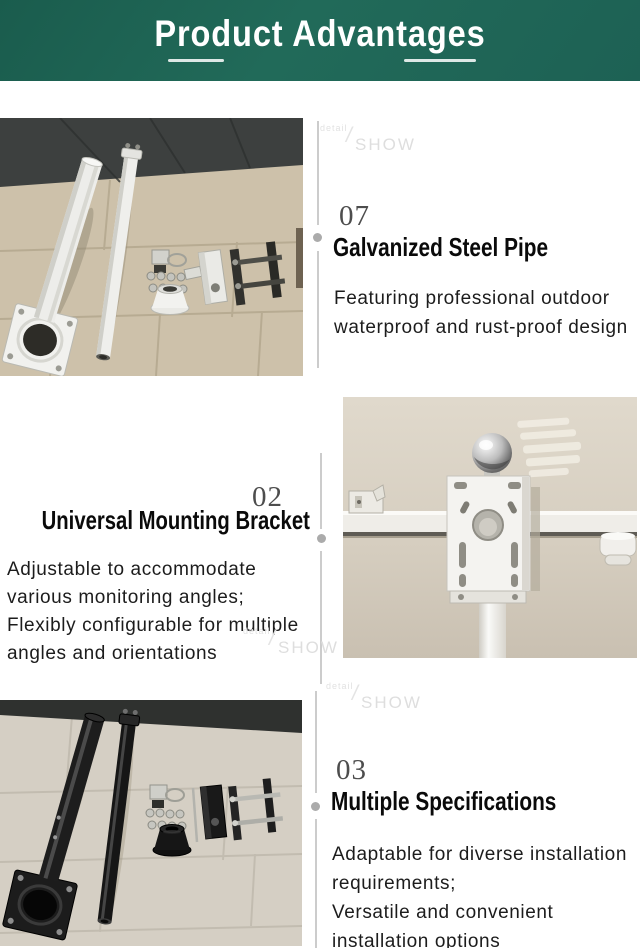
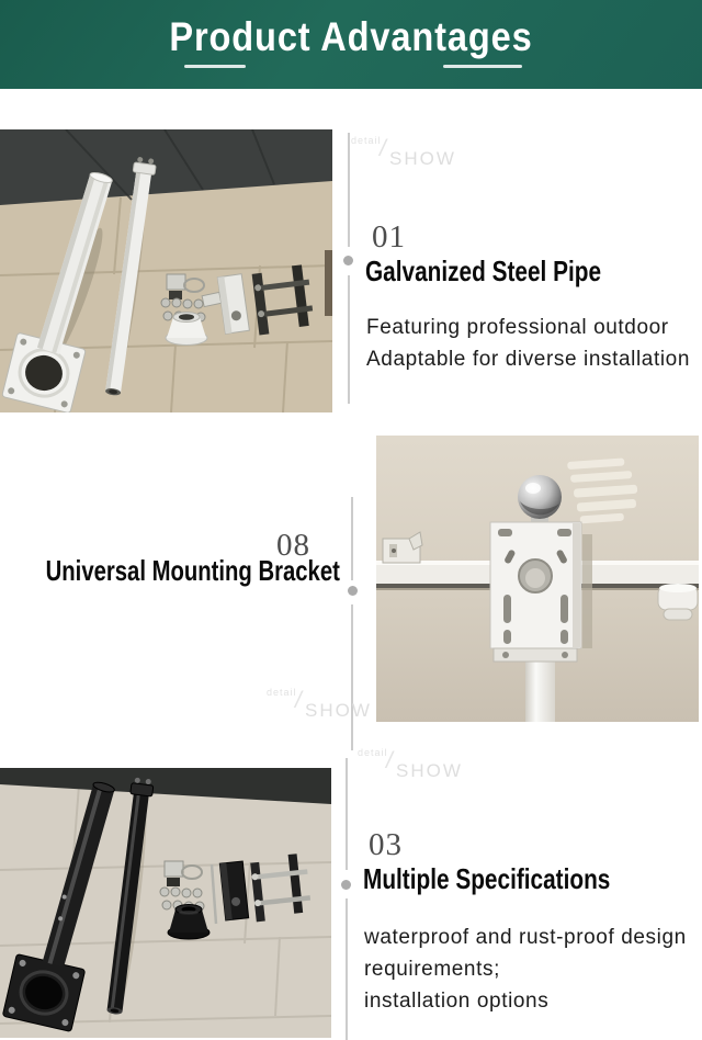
  Product Advantages
  detail
  /
  SHOW
- 07
+ 01
  Galvanized Steel Pipe
  Featuring professional outdoor
- waterproof and rust-proof design
+ Adaptable for diverse installation
- 02
+ 08
  Universal Mounting Bracket
- Adjustable to accommodate
- various monitoring angles;
- Flexibly configurable for multiple
- angles and orientations
  detail
  /
  SHOW
  detail
  /
  SHOW
  03
  Multiple Specifications
- Adaptable for diverse installation
+ waterproof and rust-proof design
  requirements;
- Versatile and convenient
  installation options
